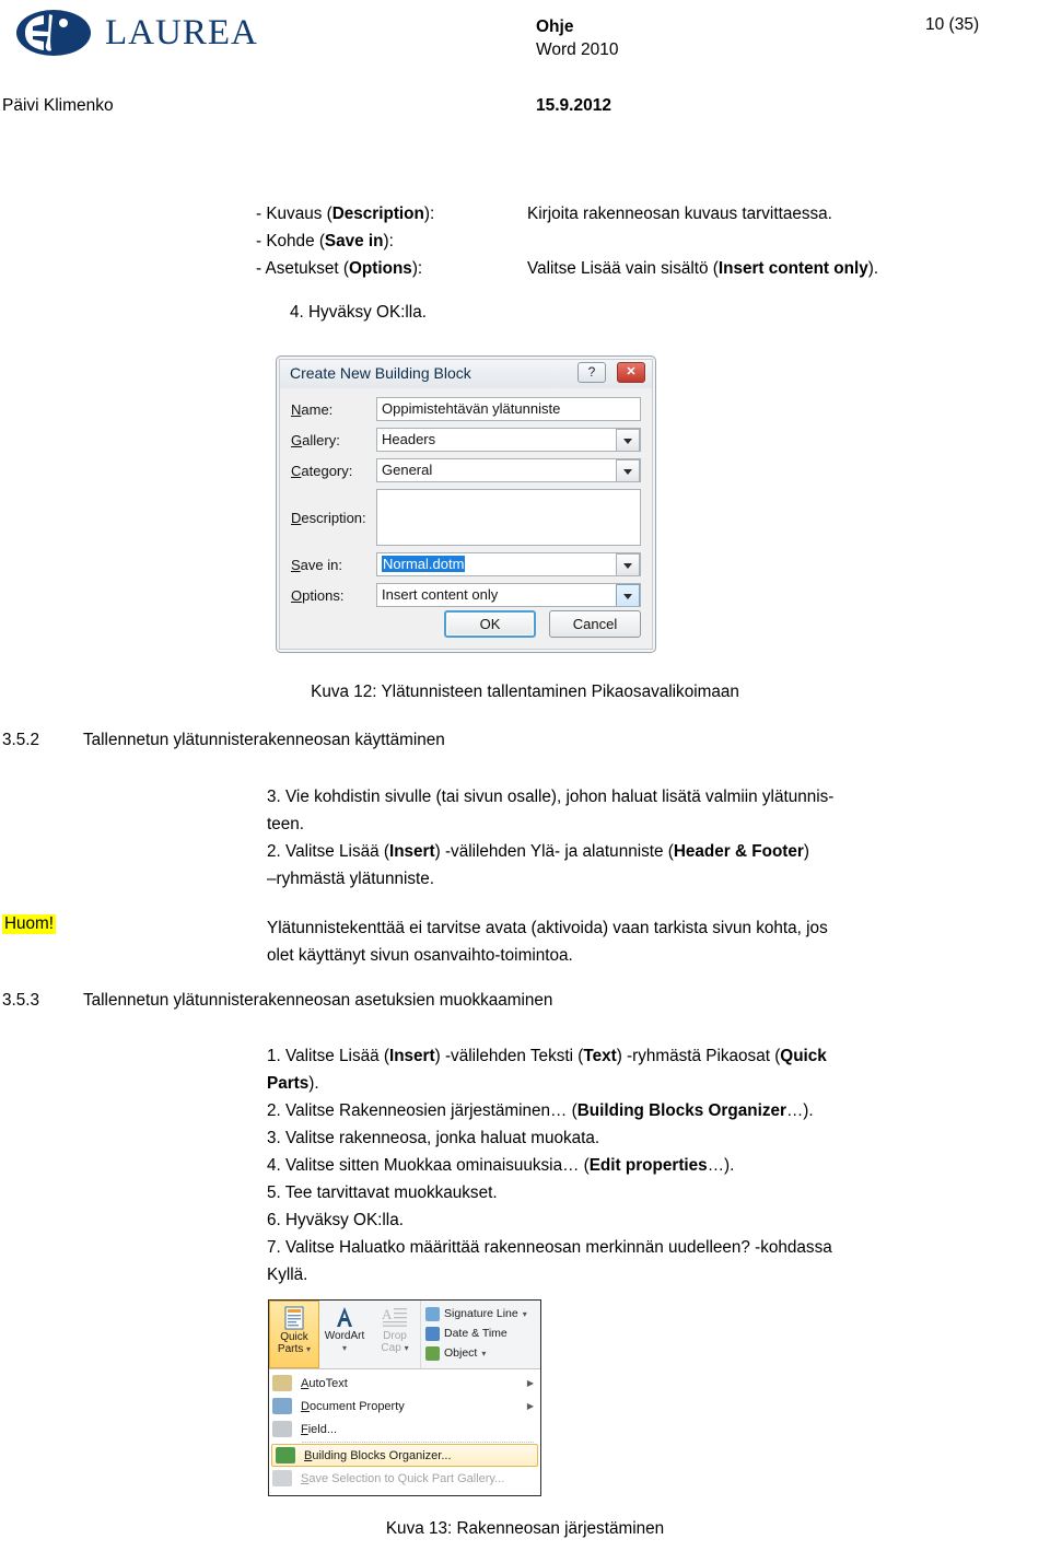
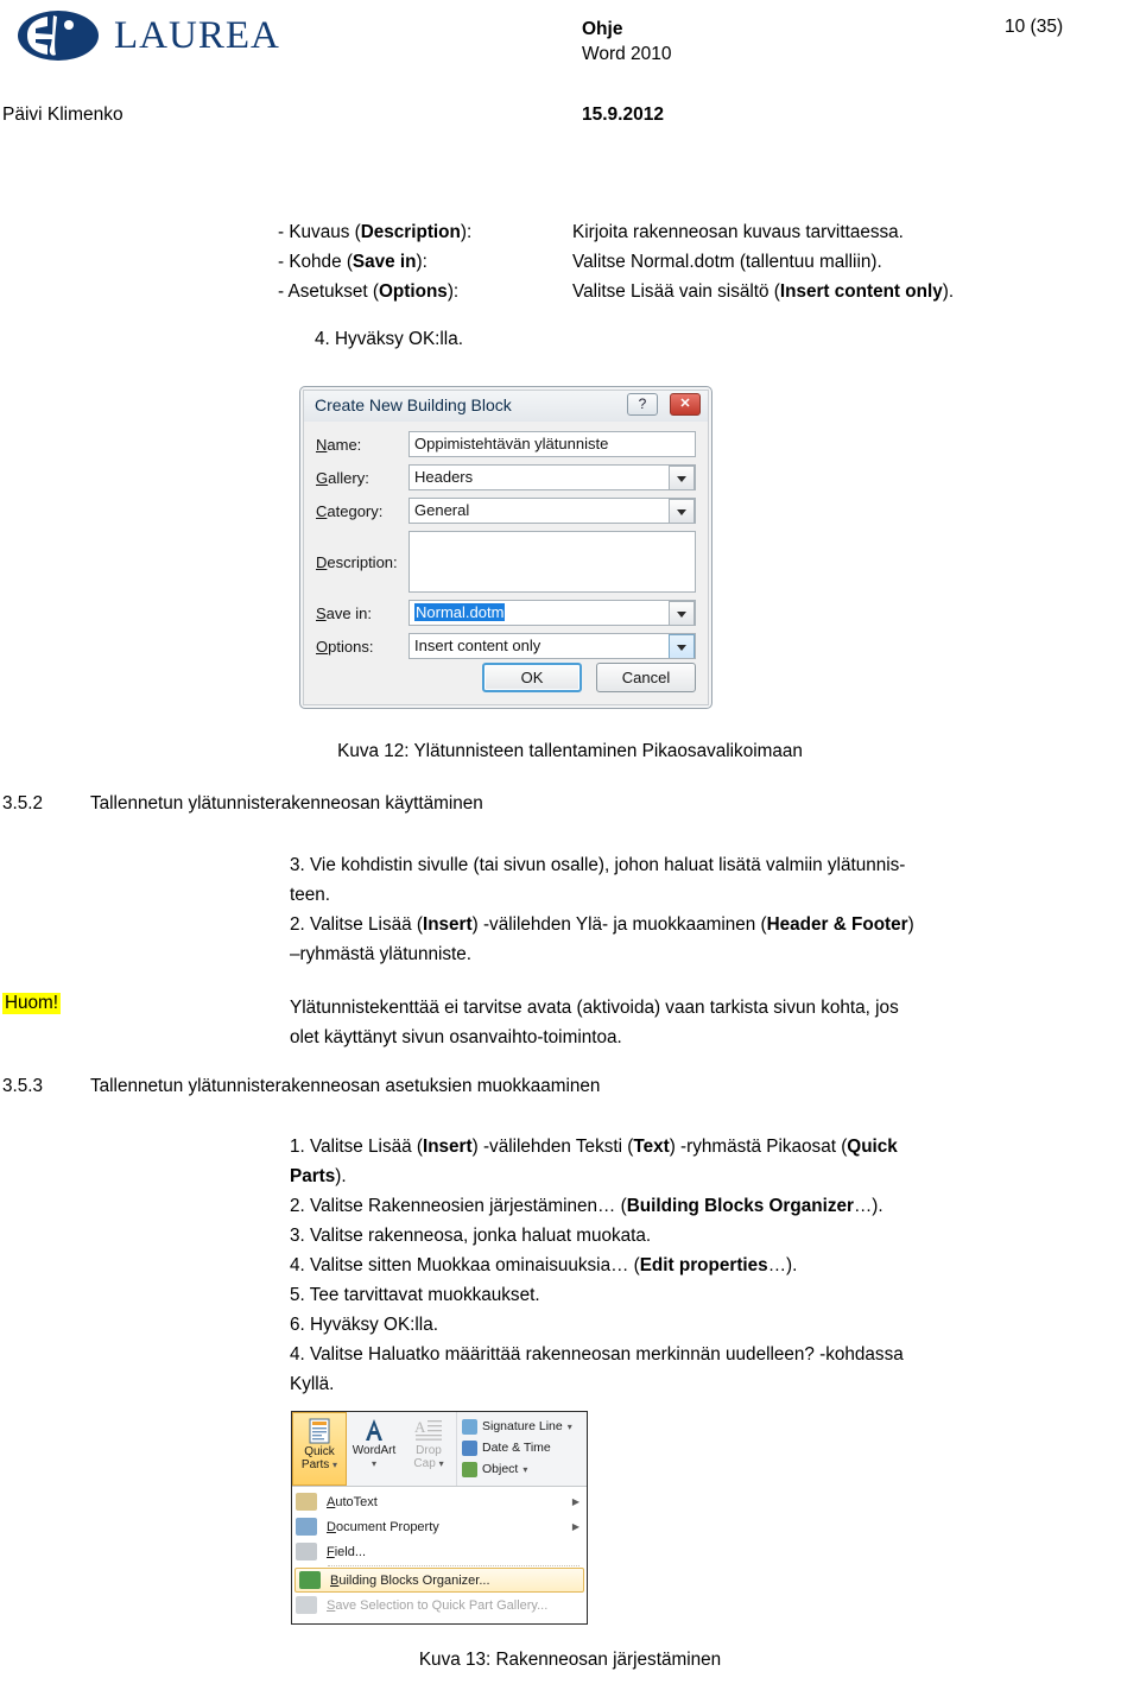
  LAUREA
  Ohje
  Word 2010
  10 (35)
  Päivi Klimenko
  15.9.2012
  - Kuvaus (Description):
  Kirjoita rakenneosan kuvaus tarvittaessa.
  - Kohde (Save in):
+ Valitse Normal.dotm (tallentuu malliin).
  - Asetukset (Options):
  Valitse Lisää vain sisältö (Insert content only).
  4. Hyväksy OK:lla.
  Create New Building Block
  ?
  ✕
  Name:
  Oppimistehtävän ylätunniste
  Gallery:
  Headers
  Category:
  General
  D
  escription:
  Save in:
  Normal.dotm
  Options:
  Insert content only
  OK
  Cancel
  Kuva 12: Ylätunnisteen tallentaminen Pikaosavalikoimaan
  3.5.2 Tallennetun ylätunnisterakenneosan käyttäminen
  3. Vie kohdistin sivulle (tai sivun osalle), johon haluat lisätä valmiin ylätunnis-
  teen.
- 2. Valitse Lisää (Insert) -välilehden Ylä- ja alatunniste (Header & Footer)
+ 2. Valitse Lisää (Insert) -välilehden Ylä- ja muokkaaminen (Header & Footer)
  –ryhmästä ylätunniste.
  Huom!
  Ylätunnistekenttää ei tarvitse avata (aktivoida) vaan tarkista sivun kohta, jos
  olet käyttänyt sivun osanvaihto-toimintoa.
  3.5.3 Tallennetun ylätunnisterakenneosan asetuksien muokkaaminen
  1. Valitse Lisää (Insert) -välilehden Teksti (Text) -ryhmästä Pikaosat (Quick
  Parts).
  2. Valitse Rakenneosien järjestäminen… (Building Blocks Organizer…).
  3. Valitse rakenneosa, jonka haluat muokata.
  4. Valitse sitten Muokkaa ominaisuuksia… (Edit properties…).
  5. Tee tarvittavat muokkaukset.
  6. Hyväksy OK:lla.
- 7. Valitse Haluatko määrittää rakenneosan merkinnän uudelleen? -kohdassa
+ 4. Valitse Haluatko määrittää rakenneosan merkinnän uudelleen? -kohdassa
  Kyllä.
  Quick
  Parts ▾
  WordArt
  ▾
  A
  Drop
  Cap ▾
  Signature Line
  ▾
  Date & Time
  Object
  ▾
  AutoText
  ▶
  Document Property
  ▶
  Field...
  Building Blocks Organizer...
  Save Selection to Quick Part Gallery...
  Kuva 13: Rakenneosan järjestäminen
